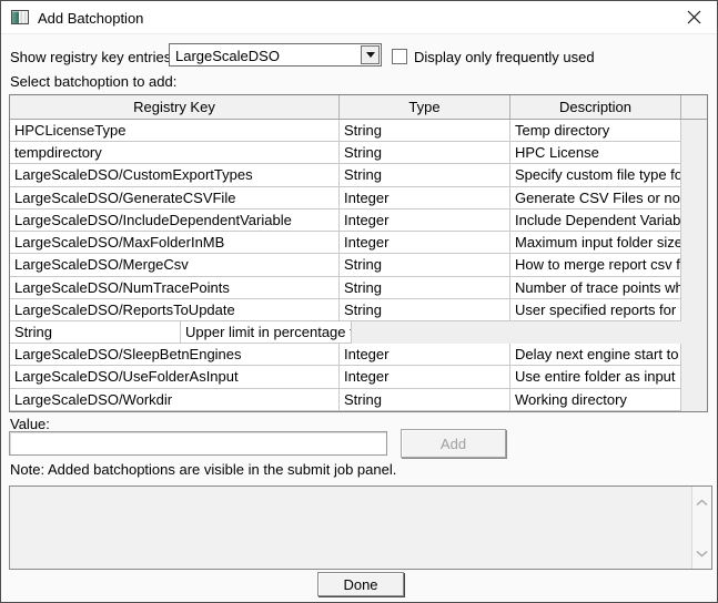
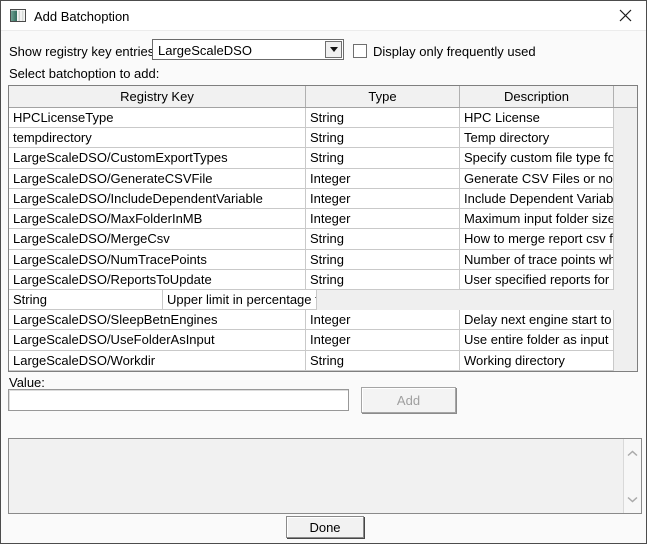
  Add Batchoption
  Show registry key entries
  LargeScaleDSO
  Display only frequently used
  Select batchoption to add:
  Registry Key
  Type
  Description
  HPCLicenseType
  String
- Temp directory
+ HPC License
  tempdirectory
  String
- HPC License
+ Temp directory
  LargeScaleDSO/CustomExportTypes
  String
  Specify custom file type fo
  LargeScaleDSO/GenerateCSVFile
  Integer
  Generate CSV Files or no
  LargeScaleDSO/IncludeDependentVariable
  Integer
  Include Dependent Variab
  LargeScaleDSO/MaxFolderInMB
  Integer
  Maximum input folder size
  LargeScaleDSO/MergeCsv
  String
  How to merge report csv f
  LargeScaleDSO/NumTracePoints
  String
  Number of trace points wh
  LargeScaleDSO/ReportsToUpdate
  String
  User specified reports for
  String
  Upper limit in percentage f
  LargeScaleDSO/SleepBetnEngines
  Integer
  Delay next engine start to
  LargeScaleDSO/UseFolderAsInput
  Integer
  Use entire folder as input
  LargeScaleDSO/Workdir
  String
  Working directory
  Value:
  Add
- Note: Added batchoptions are visible in the submit job panel.
  Done
